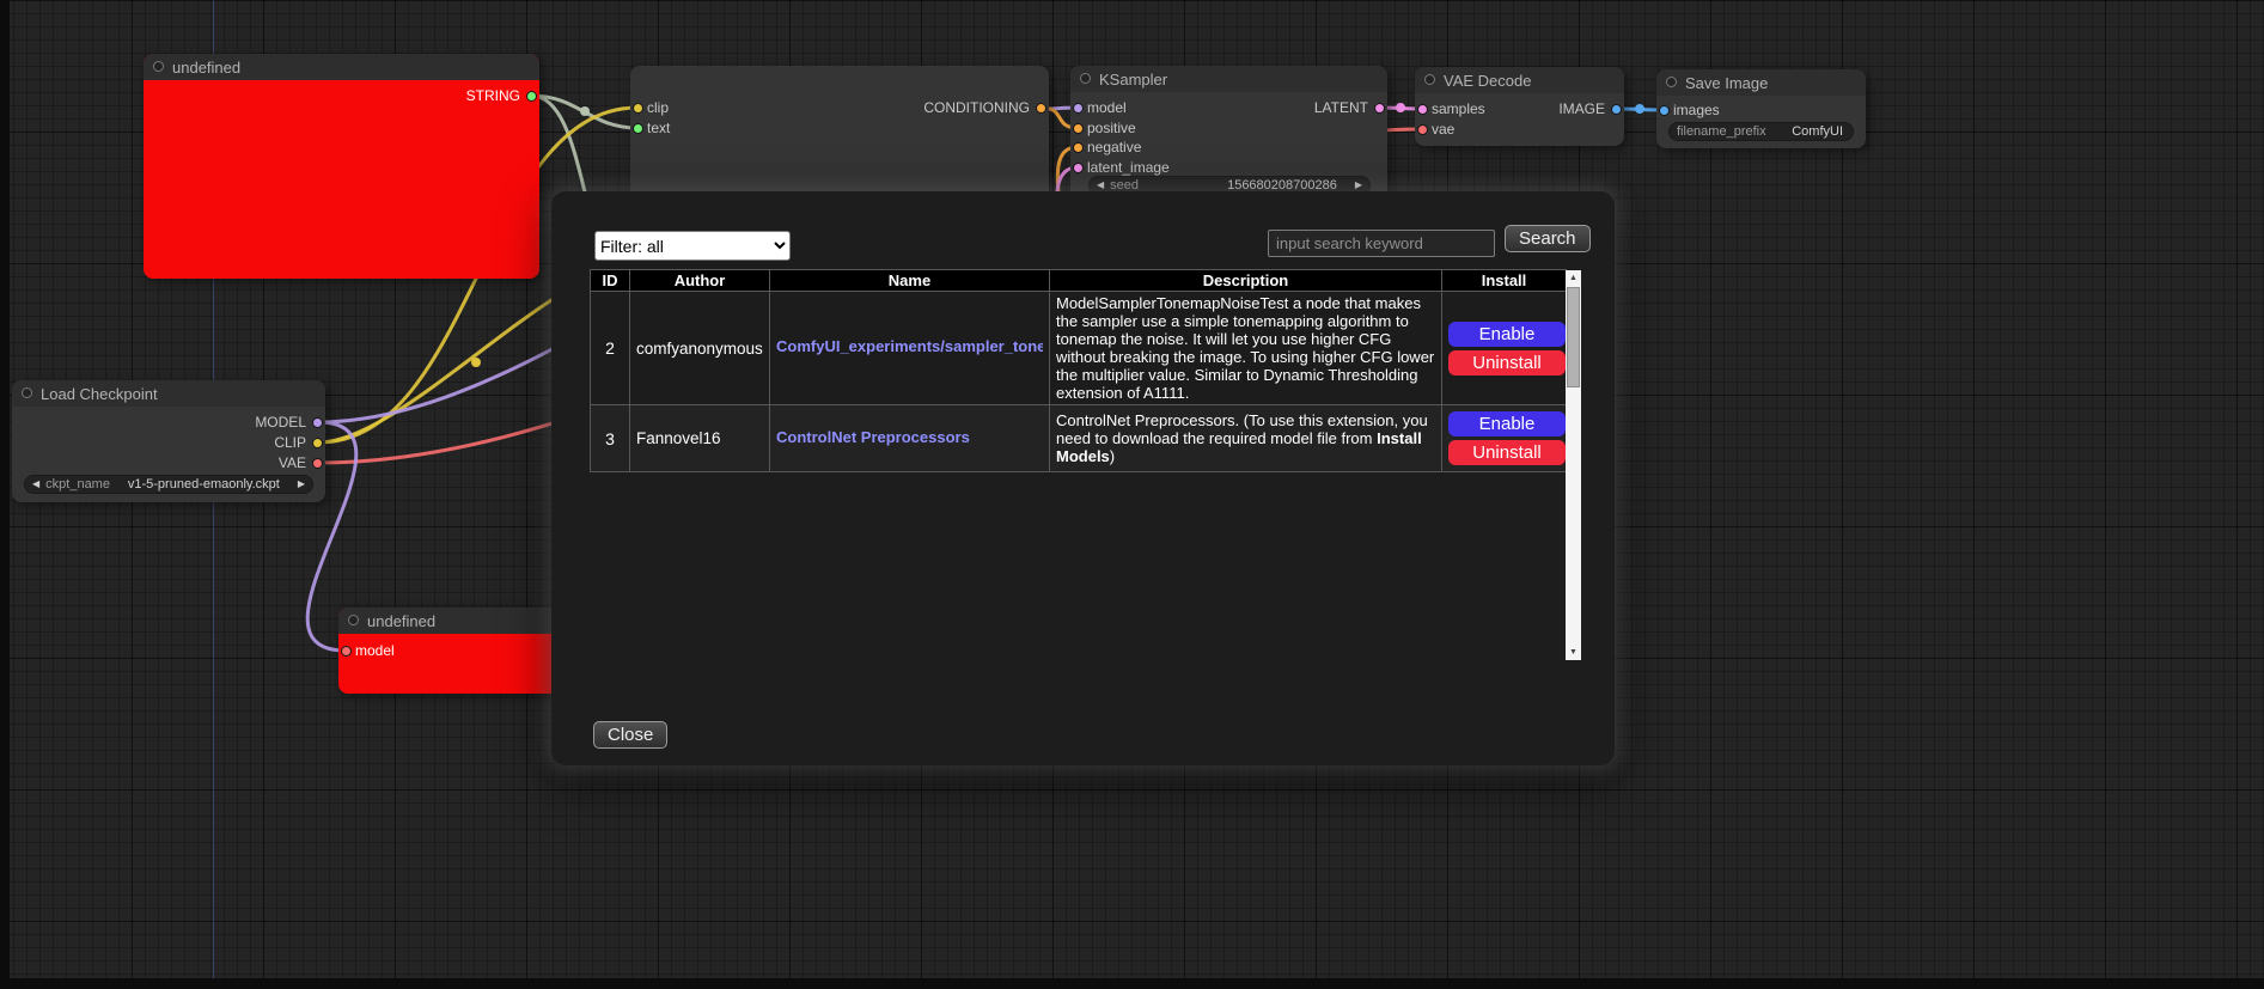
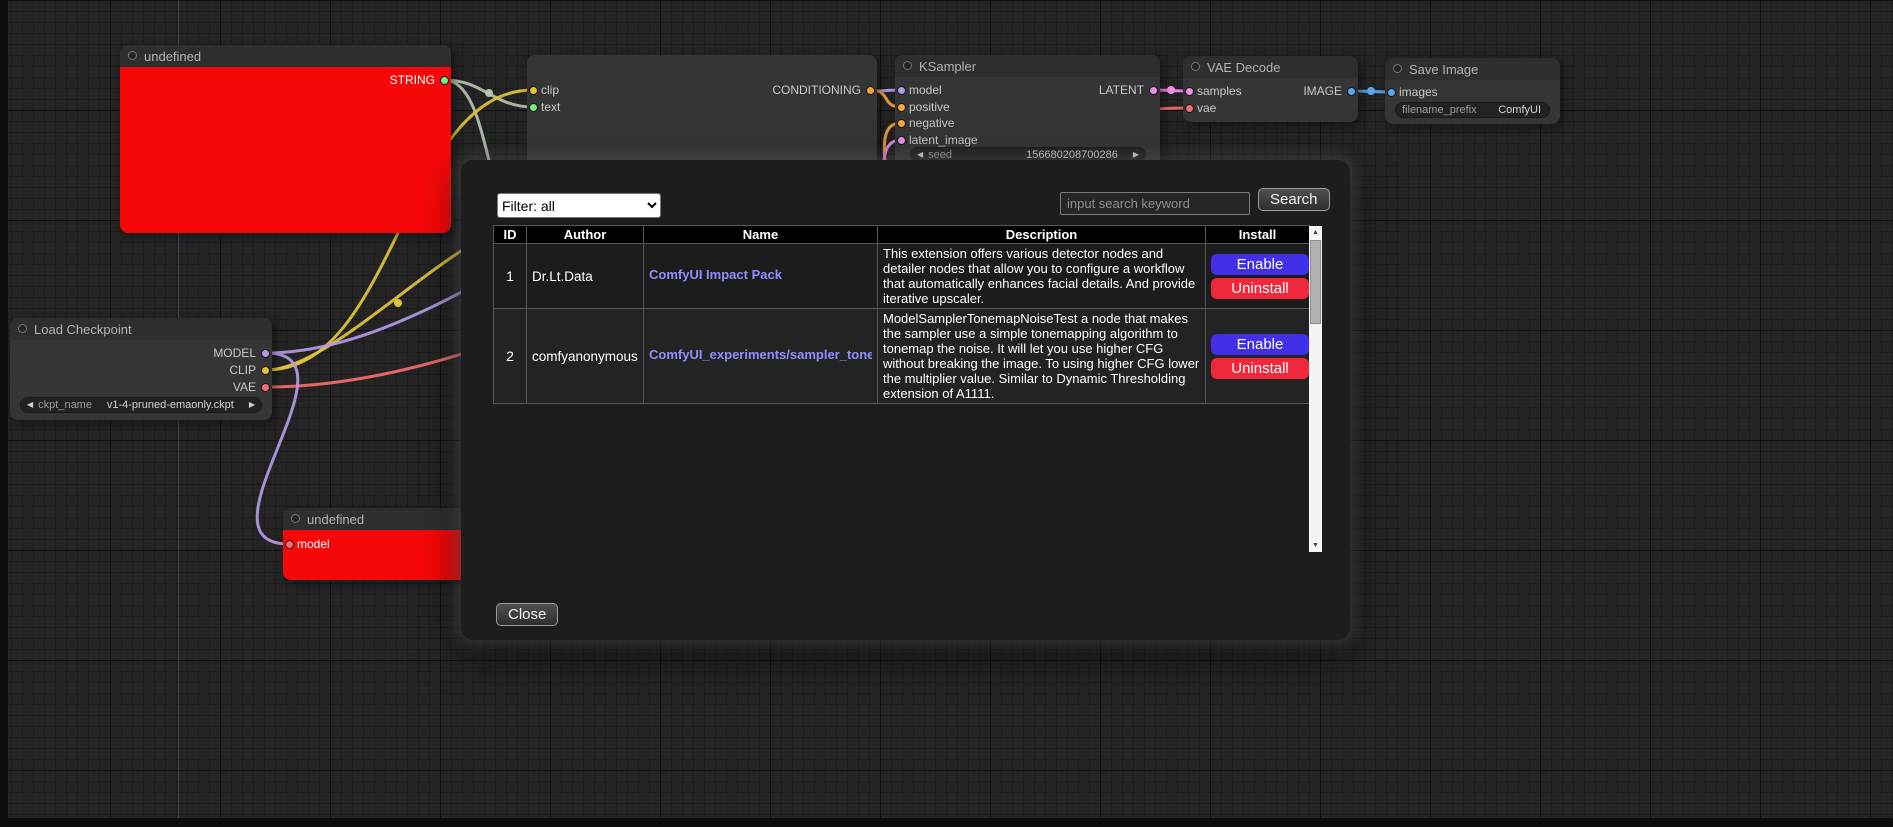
  undefined
  STRING
  clip
  text
  CONDITIONING
  KSampler
  model
  positive
  negative
  latent_image
  LATENT
  ◀
  seed
  156680208700286
  ▶
  VAE Decode
  samples
  vae
  IMAGE
  Save Image
  images
  filename_prefix
  ComfyUI
  Load Checkpoint
  MODEL
  CLIP
  VAE
  ◀
  ckpt_name
- v1-5-pruned-emaonly.ckpt
+ v1-4-pruned-emaonly.ckpt
  ▶
  undefined
  model
  Filter: all
  input search keyword
  Search
  ID	Author	Name	Description	Install
+ 1	Dr.Lt.Data	ComfyUI Impact Pack	This extension offers various detector nodes and detailer nodes that allow you to configure a workflow that automatically enhances facial details. And provide iterative upscaler.	Enable Uninstall
  2	comfyanonymous	ComfyUI_experiments/sampler_tone	ModelSamplerTonemapNoiseTest a node that makes the sampler use a simple tonemapping algorithm to tonemap the noise. It will let you use higher CFG without breaking the image. To using higher CFG lower the multiplier value. Similar to Dynamic Thresholding extension of A1111.	Enable Uninstall
- 3	Fannovel16	ControlNet Preprocessors	ControlNet Preprocessors. (To use this extension, you need to download the required model file from Install Models)	Enable Uninstall
  Close
